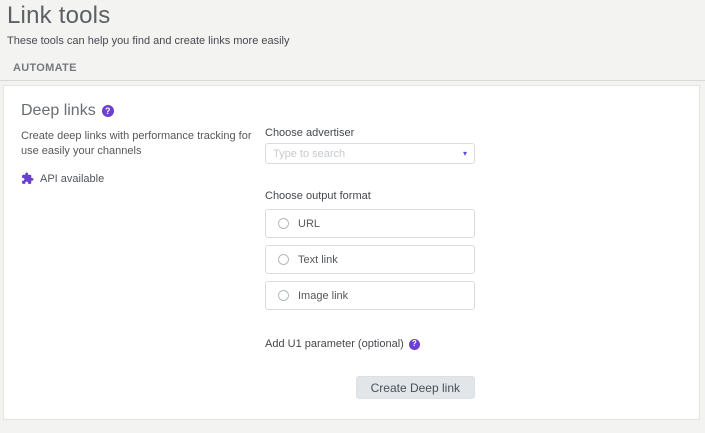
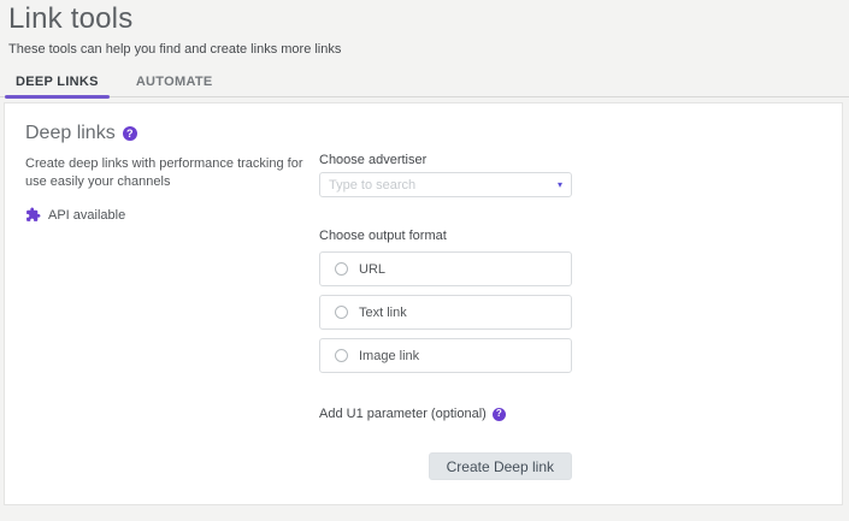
  Link tools
- These tools can help you find and create links more easily
+ These tools can help you find and create links more links
+ DEEP LINKS
  AUTOMATE
  Deep links
  ?
  Create deep links with performance tracking for use easily your channels
  API available
  Choose advertiser
  Type to search
  ▾
  Choose output format
  URL
  Text link
  Image link
  Add U1 parameter (optional)
  ?
  Create Deep link
